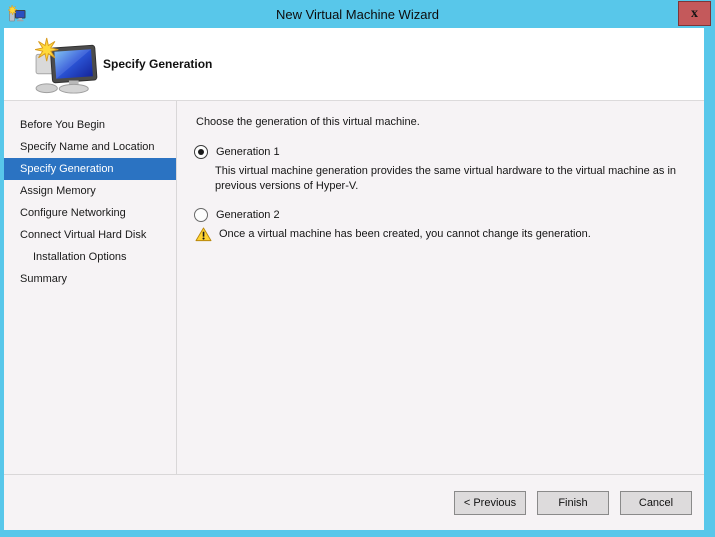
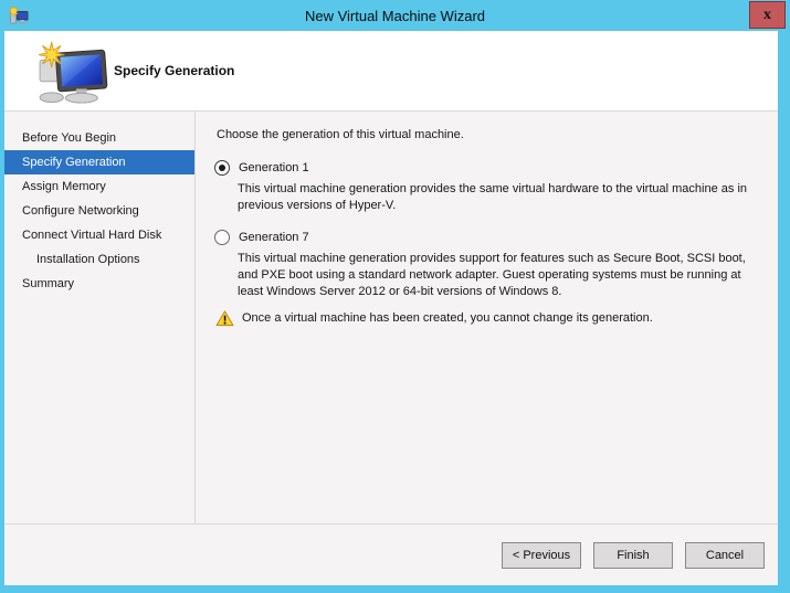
  New Virtual Machine Wizard
  x
  Specify Generation
  Before You Begin
- Specify Name and Location
  Specify Generation
  Assign Memory
  Configure Networking
  Connect Virtual Hard Disk
  Installation Options
  Summary
  Choose the generation of this virtual machine.
  Generation 1
  This virtual machine generation provides the same virtual hardware to the virtual machine as in previous versions of Hyper-V.
- Generation 2
+ Generation 7
+ This virtual machine generation provides support for features such as Secure Boot, SCSI boot, and PXE boot using a standard network adapter. Guest operating systems must be running at least Windows Server 2012 or 64-bit versions of Windows 8.
  Once a virtual machine has been created, you cannot change its generation.
  < Previous
  Finish
  Cancel
